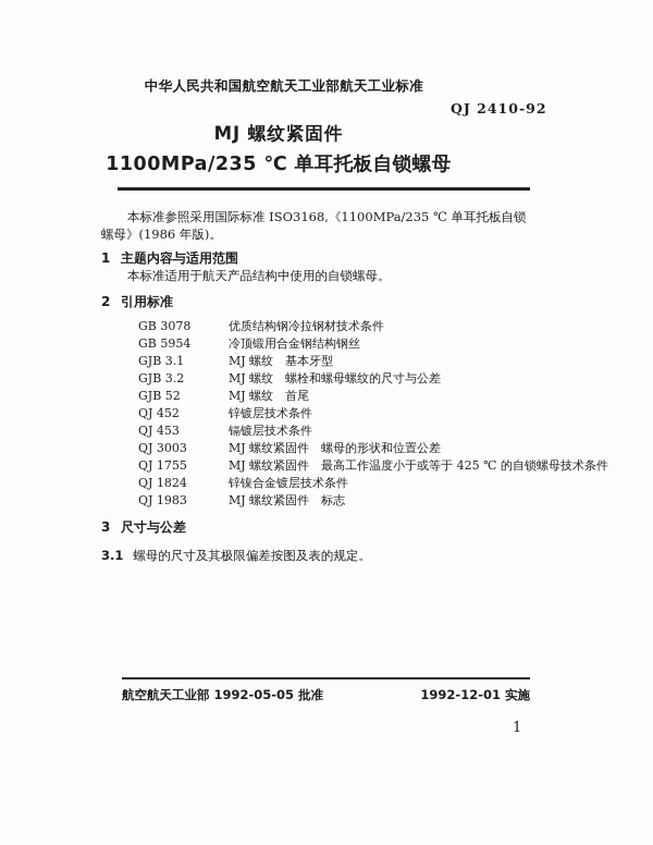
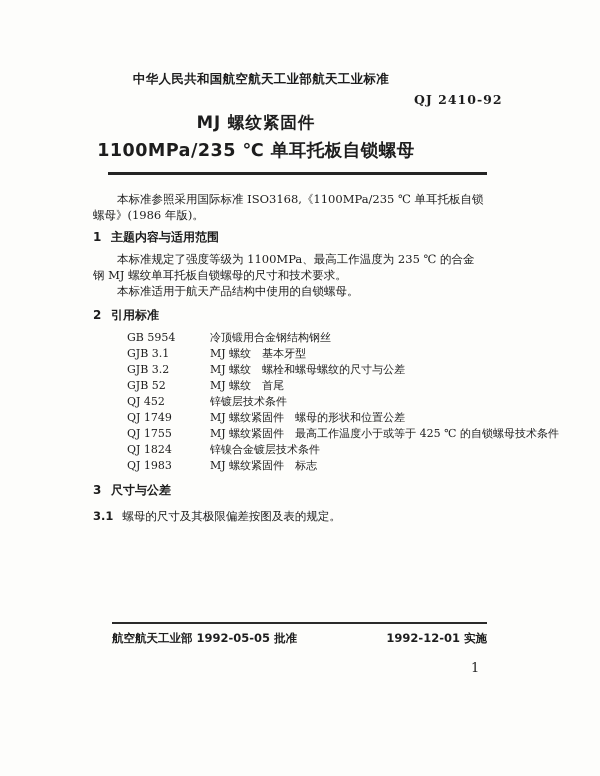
  中华人民共和国航空航天工业部航天工业标准
  QJ 2410-92
  MJ 螺纹紧固件
  1100MPa/235 ℃ 单耳托板自锁螺母
  本标准参照采用国际标准 ISO3168,《1100MPa/235 ℃ 单耳托板自锁螺母》(1986 年版)。
  1 主题内容与适用范围
+ 本标准规定了强度等级为 1100MPa、最高工作温度为 235 ℃ 的合金钢 MJ 螺纹单耳托板自锁螺母的尺寸和技术要求。
  本标准适用于航天产品结构中使用的自锁螺母。
  2 引用标准
- GB 3078 优质结构钢冷拉钢材技术条件
  GB 5954 冷顶锻用合金钢结构钢丝
  GJB 3.1 MJ 螺纹 基本牙型
  GJB 3.2 MJ 螺纹 螺栓和螺母螺纹的尺寸与公差
  GJB 52 MJ 螺纹 首尾
  QJ 452 锌镀层技术条件
- QJ 453 镉镀层技术条件
- QJ 3003 MJ 螺纹紧固件 螺母的形状和位置公差
+ QJ 1749 MJ 螺纹紧固件 螺母的形状和位置公差
  QJ 1755 MJ 螺纹紧固件 最高工作温度小于或等于 425 ℃ 的自锁螺母技术条件
  QJ 1824 锌镍合金镀层技术条件
  QJ 1983 MJ 螺纹紧固件 标志
  3 尺寸与公差
  3.1 螺母的尺寸及其极限偏差按图及表的规定。
  航空航天工业部 1992-05-05 批准
  1992-12-01 实施
  1
